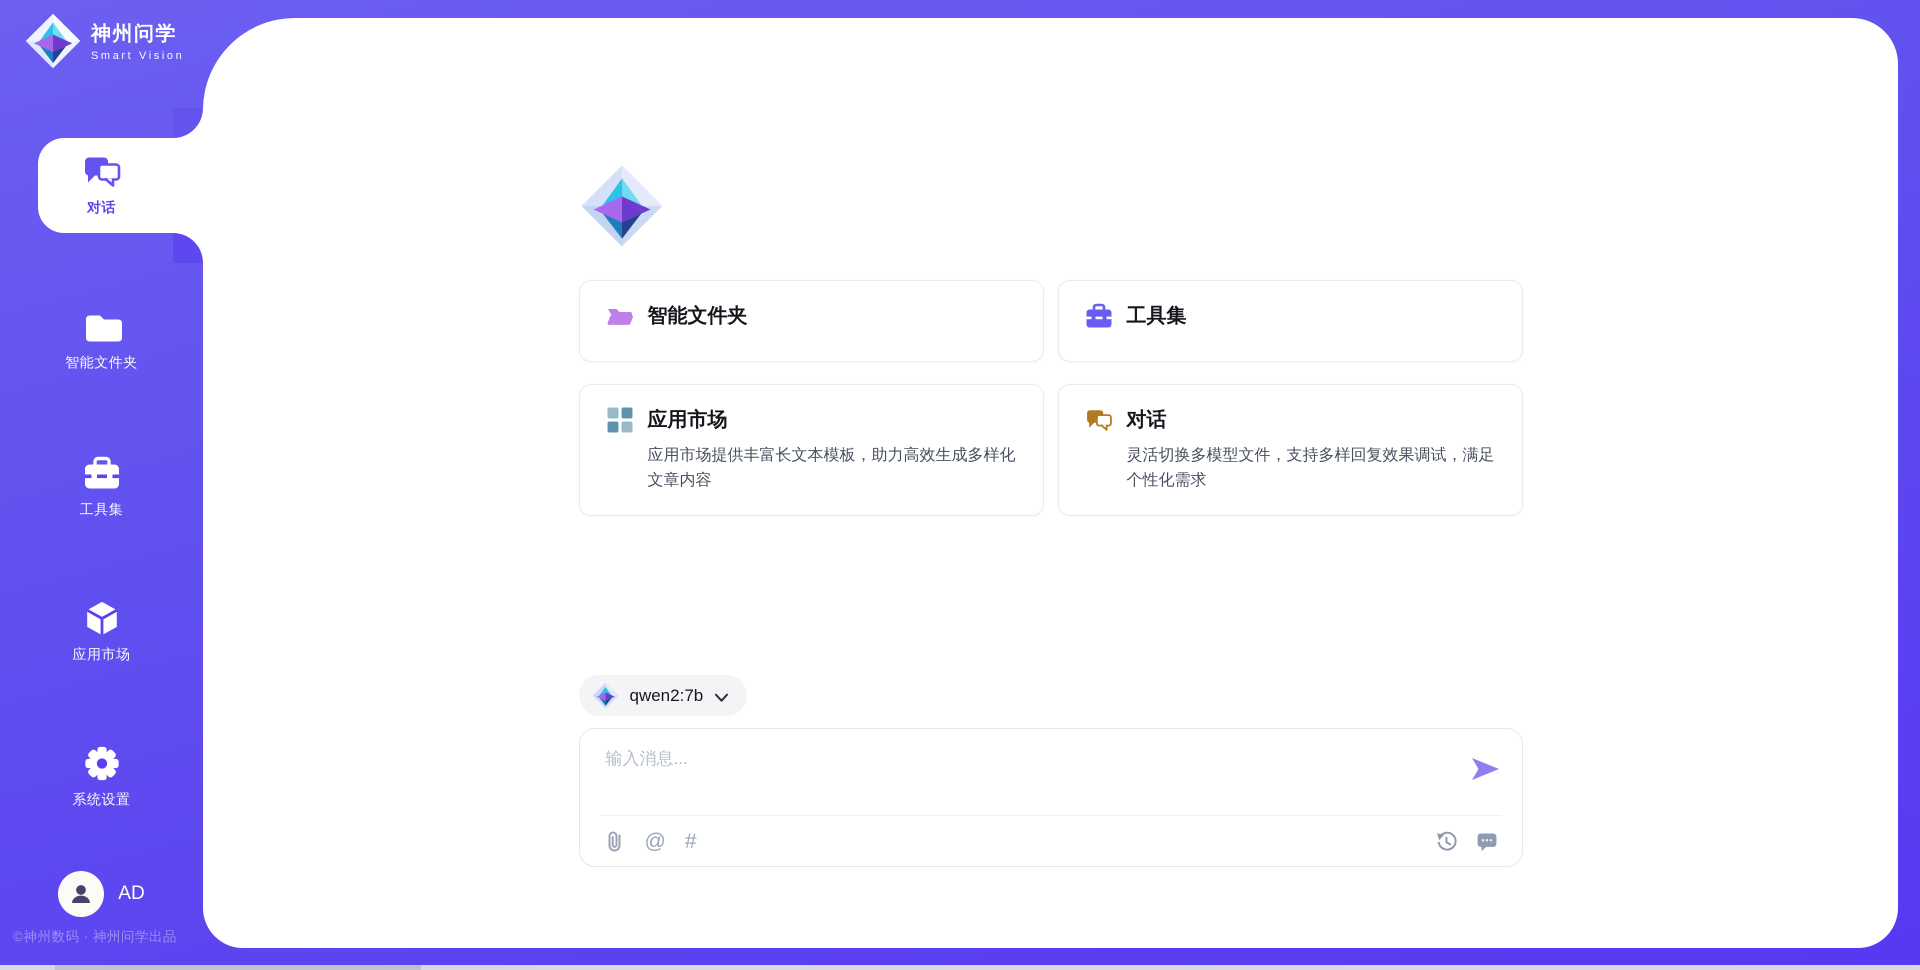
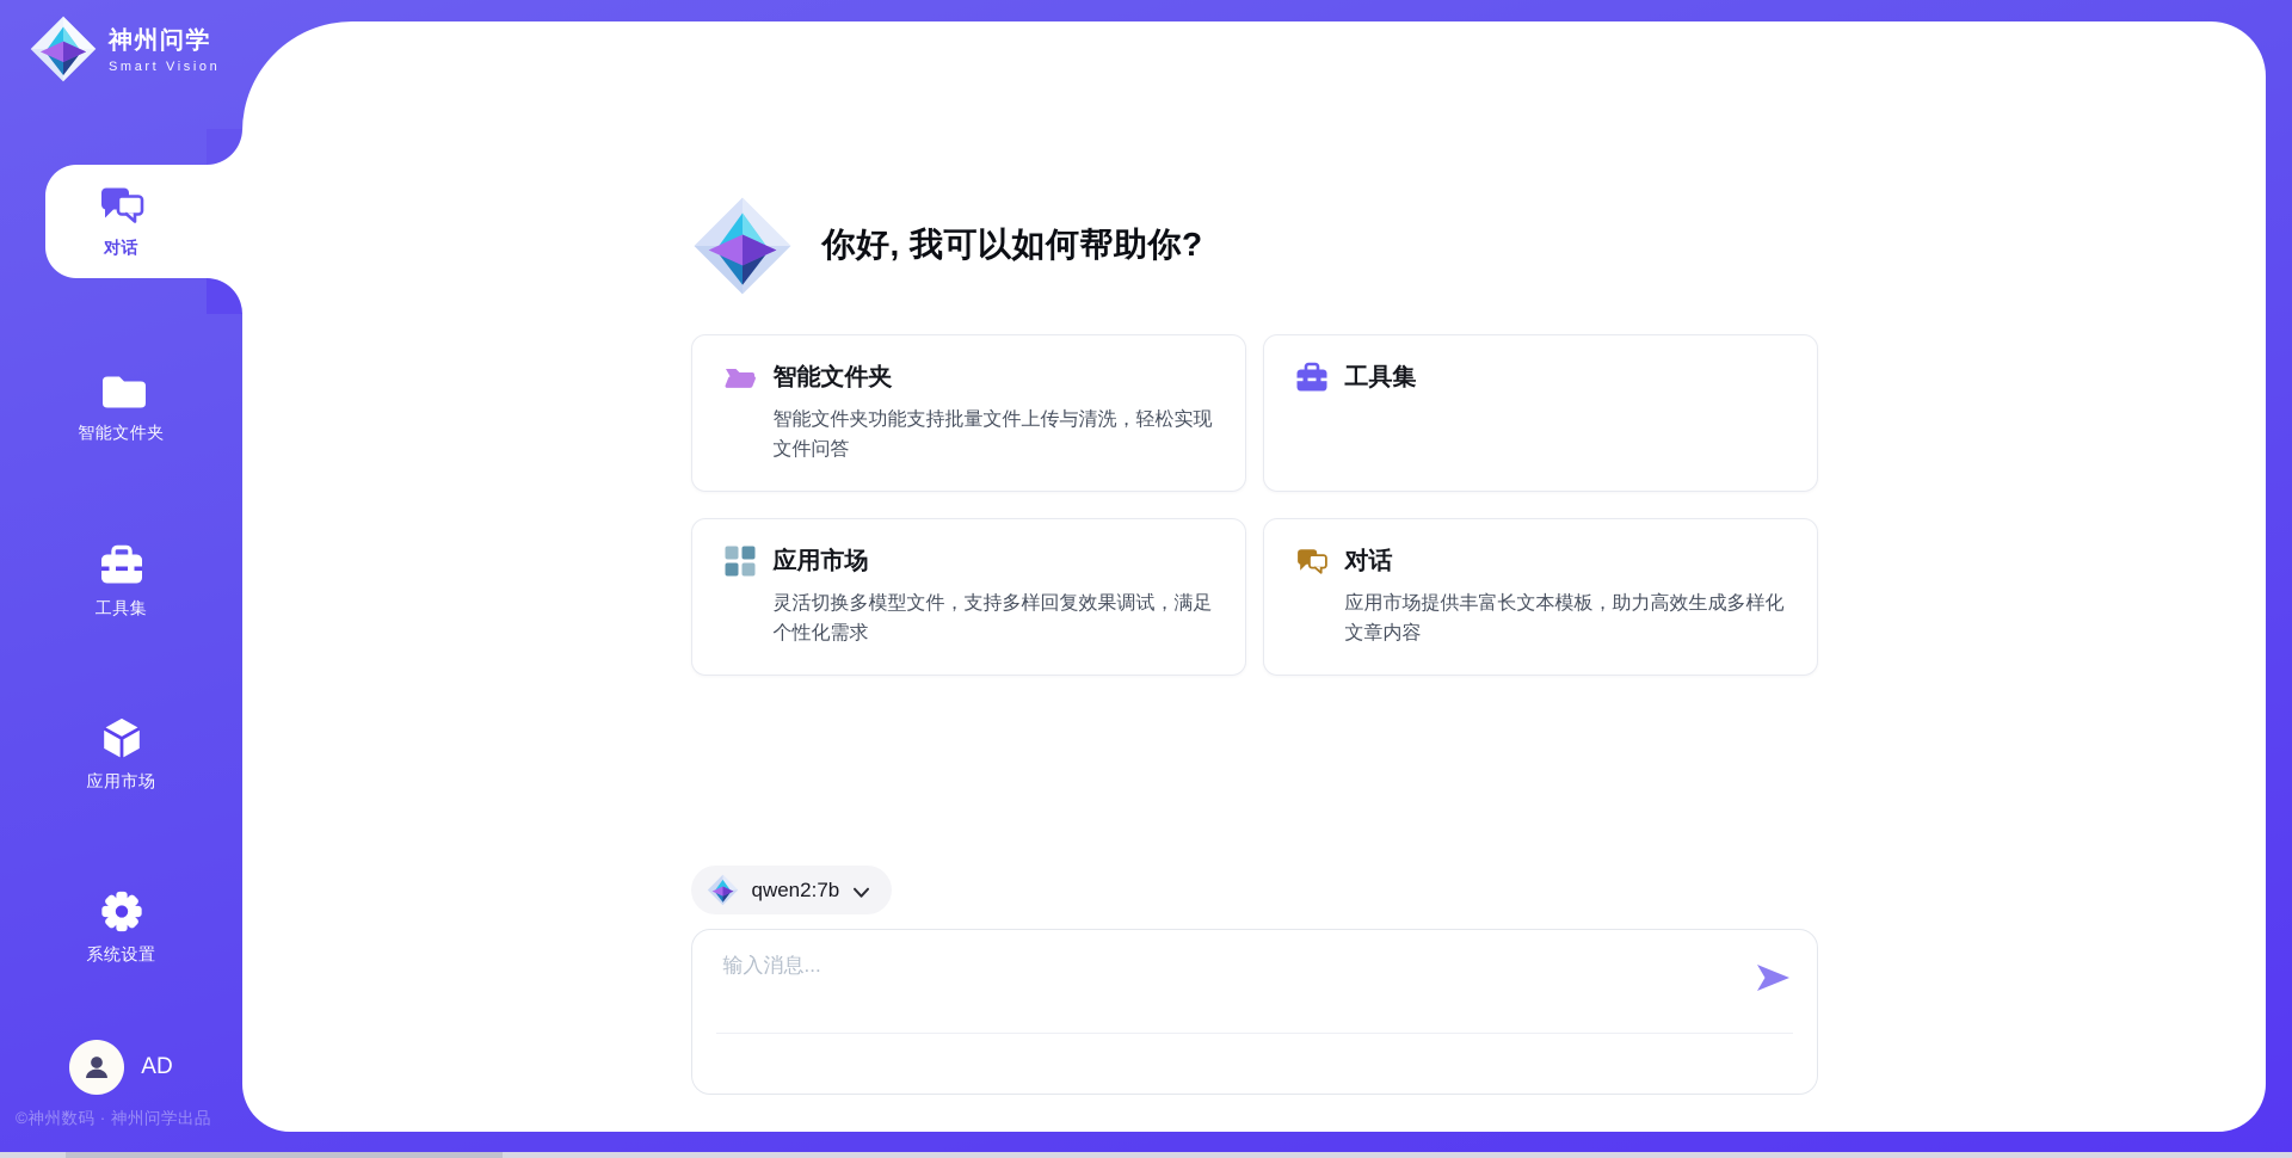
  神州问学
  Smart Vision
  对话
  智能文件夹
  工具集
  应用市场
  系统设置
  AD
  ©神州数码 · 神州问学出品
+ 你好, 我可以如何帮助你?
  智能文件夹
+ 智能文件夹功能支持批量文件上传与清洗，轻松实现文件问答
  工具集
  应用市场
- 应用市场提供丰富长文本模板，助力高效生成多样化文章内容
+ 灵活切换多模型文件，支持多样回复效果调试，满足个性化需求
  对话
- 灵活切换多模型文件，支持多样回复效果调试，满足个性化需求
+ 应用市场提供丰富长文本模板，助力高效生成多样化文章内容
  qwen2:7b
  输入消息...
- @
- #
